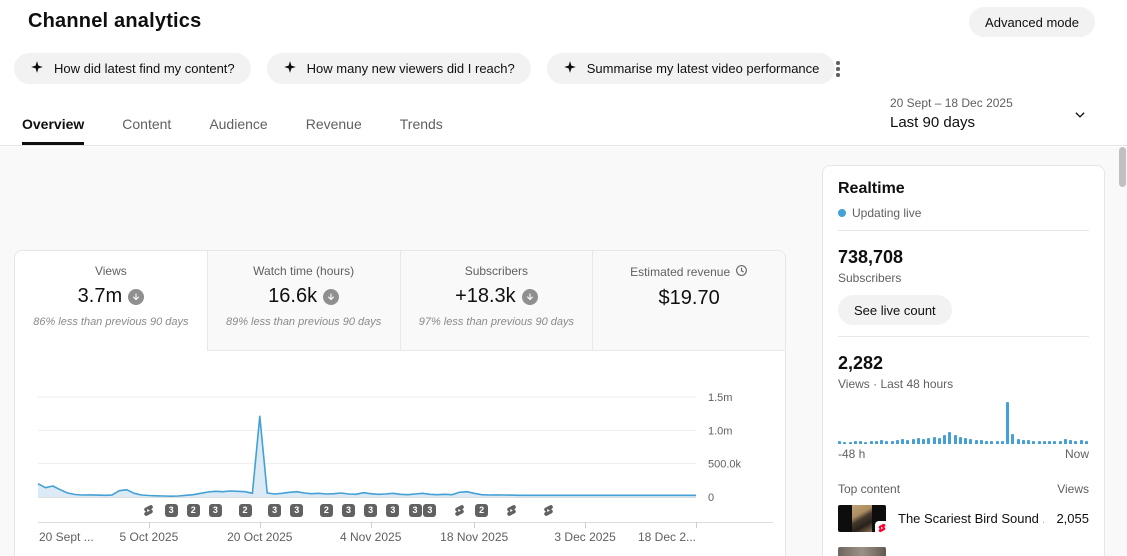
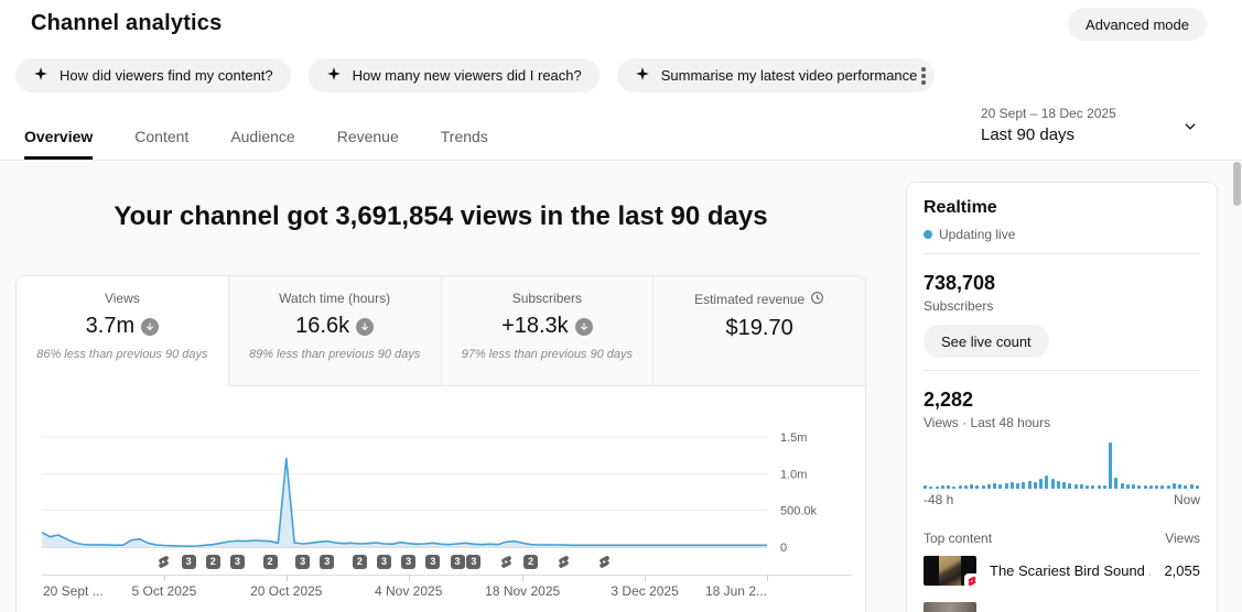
  Channel analytics
  Advanced mode
- How did latest find my content?
+ How did viewers find my content?
  How many new viewers did I reach?
  Summarise my latest video performance
  Overview
  Content
  Audience
  Revenue
  Trends
  20 Sept – 18 Dec 2025
  Last 90 days
+ Your channel got 3,691,854 views in the last 90 days
  Views
  3.7m
  86% less than previous 90 days
  Watch time (hours)
  16.6k
  89% less than previous 90 days
  Subscribers
  +18.3k
  97% less than previous 90 days
  Estimated revenue
  $19.70
  1.5m
  1.0m
  500.0k
  0
  3
  2
  3
  2
  3
  3
  2
  3
  3
  3
  3
  3
  2
  20 Sept ...
  5 Oct 2025
  20 Oct 2025
  4 Nov 2025
  18 Nov 2025
  3 Dec 2025
- 18 Dec 2...
+ 18 Jun 2...
  Realtime
  Updating live
  738,708
  Subscribers
  See live count
  2,282
  Views · Last 48 hours
  -48 h
  Now
  Top content
  Views
  The Scariest Bird Sound .
  2,055
